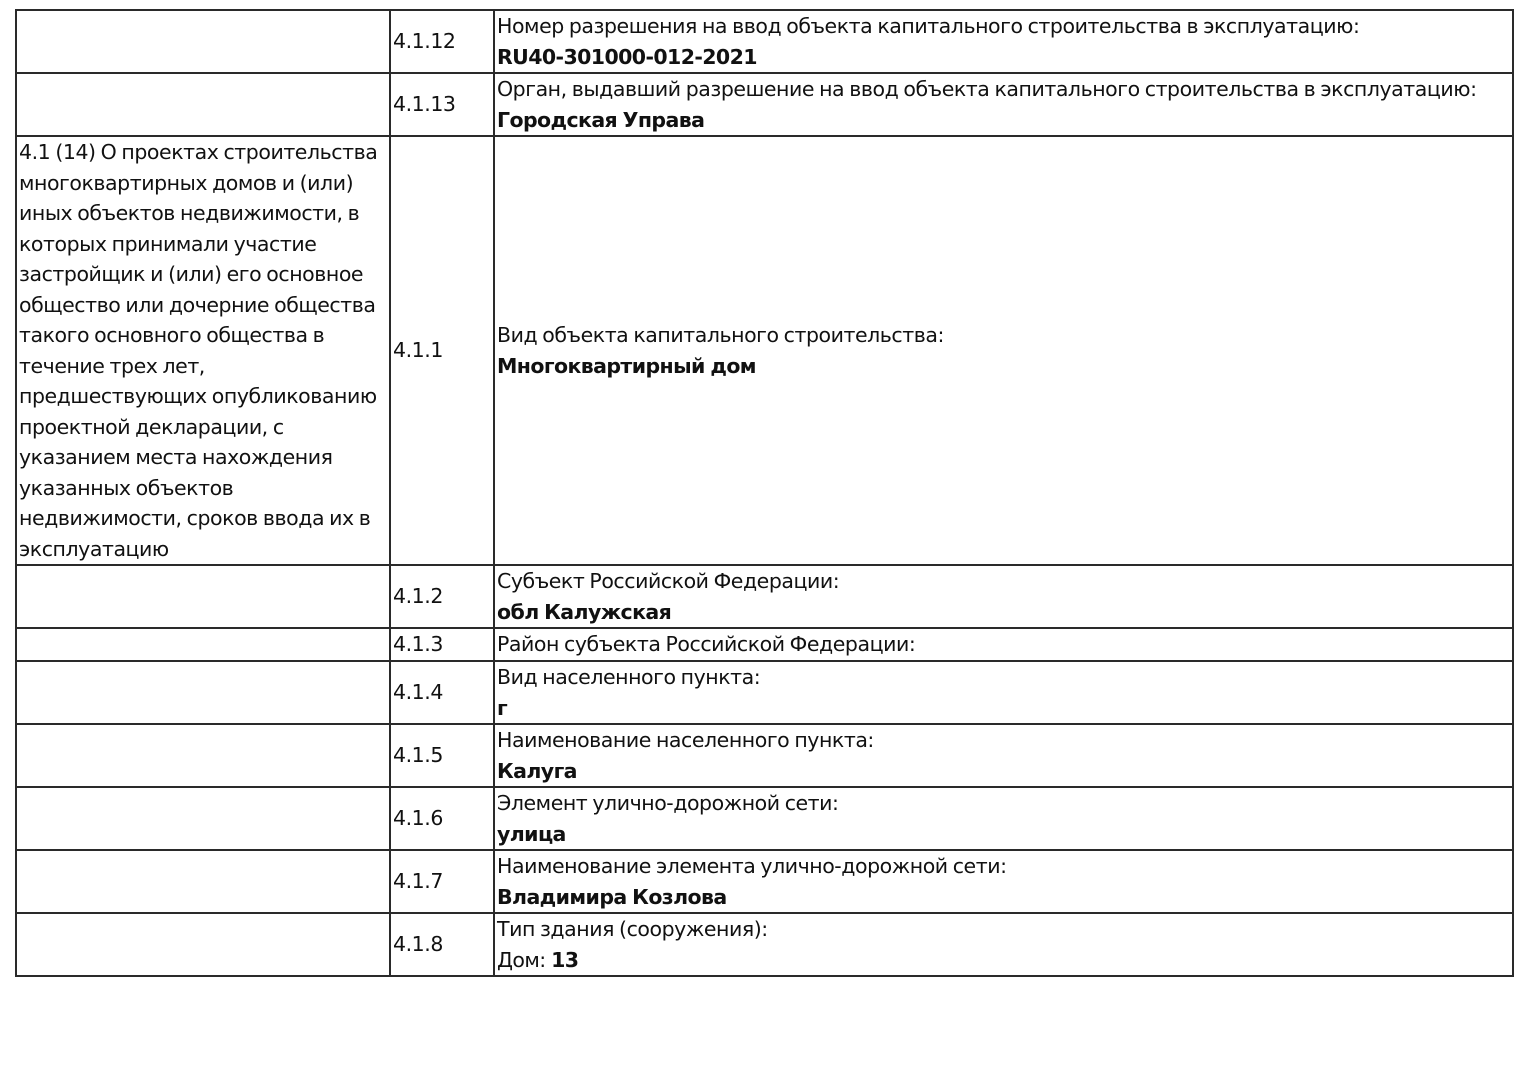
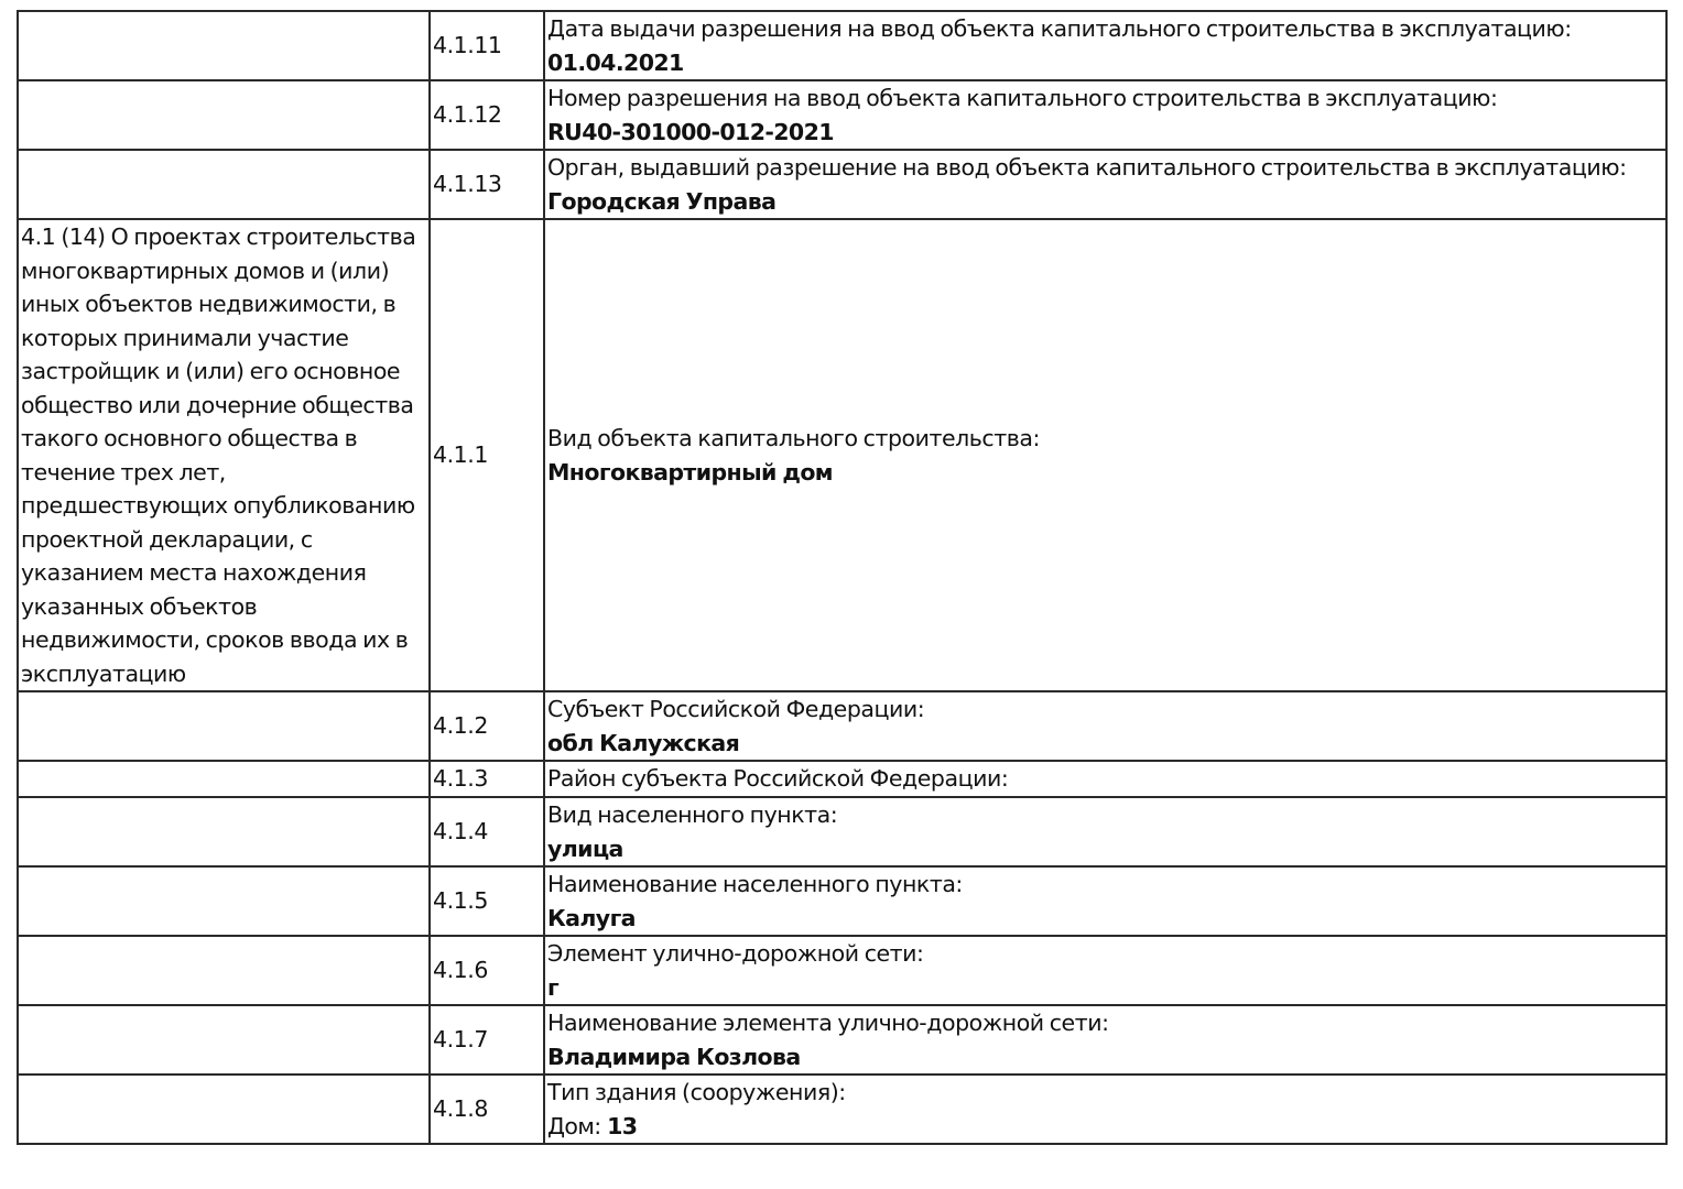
+ 	4.1.11	Дата выдачи разрешения на ввод объекта капитального строительства в эксплуатацию: 01.04.2021
  	4.1.12	Номер разрешения на ввод объекта капитального строительства в эксплуатацию: RU40-301000-012-2021
  	4.1.13	Орган, выдавший разрешение на ввод объекта капитального строительства в эксплуатацию: Городская Управа
  4.1 (14) О проектах строительства многоквартирных домов и (или) иных объектов недвижимости, в которых принимали участие застройщик и (или) его основное общество или дочерние общества такого основного общества в течение трех лет, предшествующих опубликованию проектной декларации, с указанием места нахождения указанных объектов недвижимости, сроков ввода их в эксплуатацию	4.1.1	Вид объекта капитального строительства: Многоквартирный дом
  	4.1.2	Субъект Российской Федерации: обл Калужская
  	4.1.3	Район субъекта Российской Федерации:
- 	4.1.4	Вид населенного пункта: г
+ 	4.1.4	Вид населенного пункта: улица
  	4.1.5	Наименование населенного пункта: Калуга
- 	4.1.6	Элемент улично-дорожной сети: улица
+ 	4.1.6	Элемент улично-дорожной сети: г
  	4.1.7	Наименование элемента улично-дорожной сети: Владимира Козлова
  	4.1.8	Тип здания (сооружения): Дом: 13
